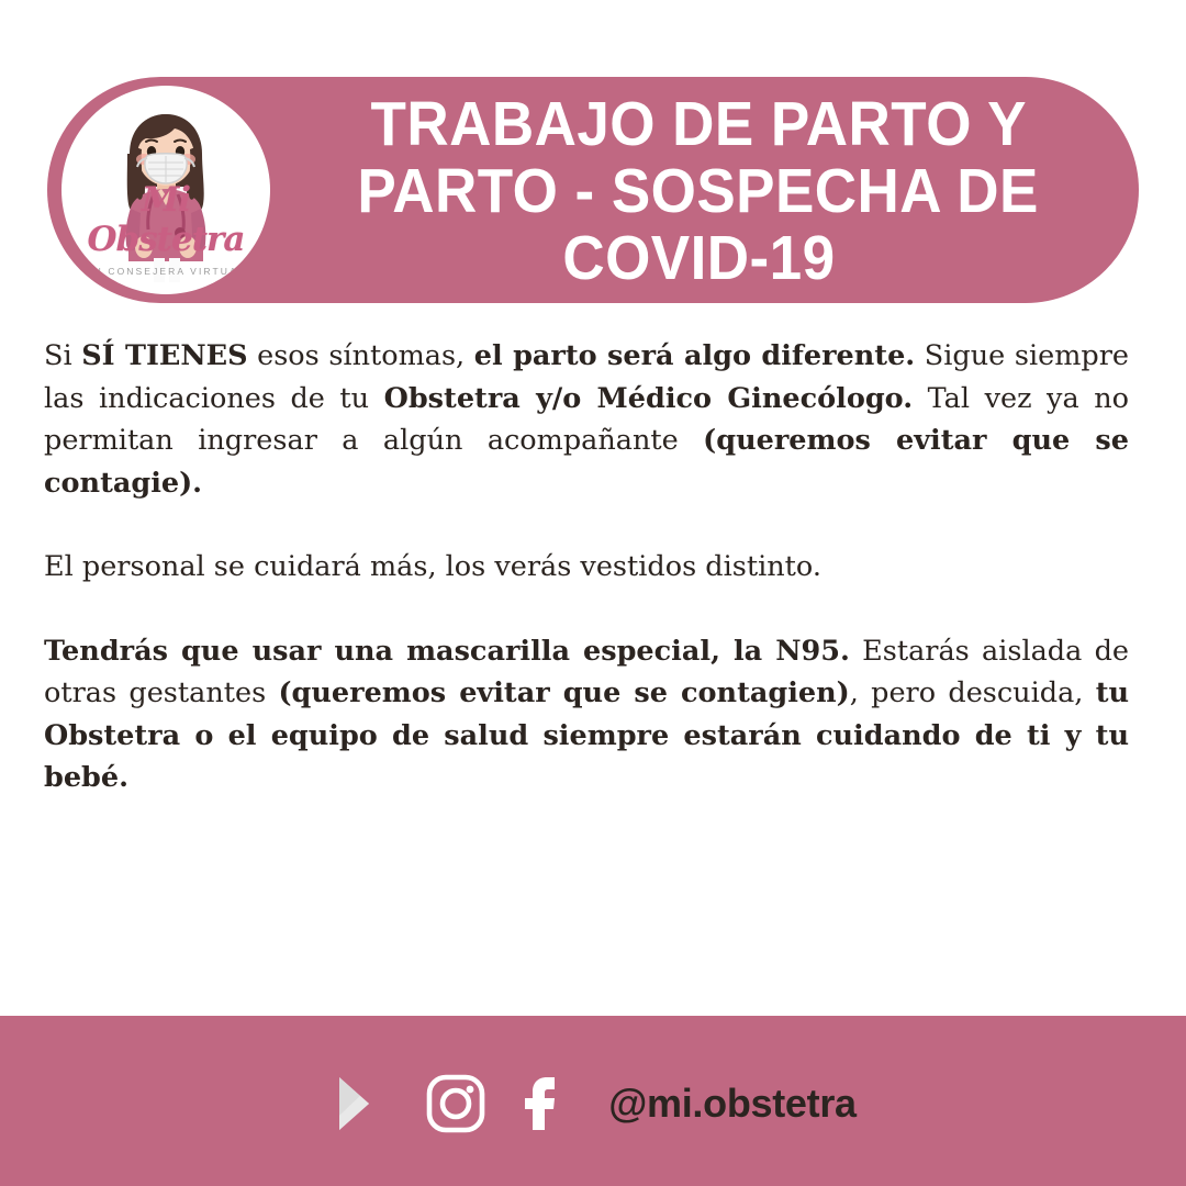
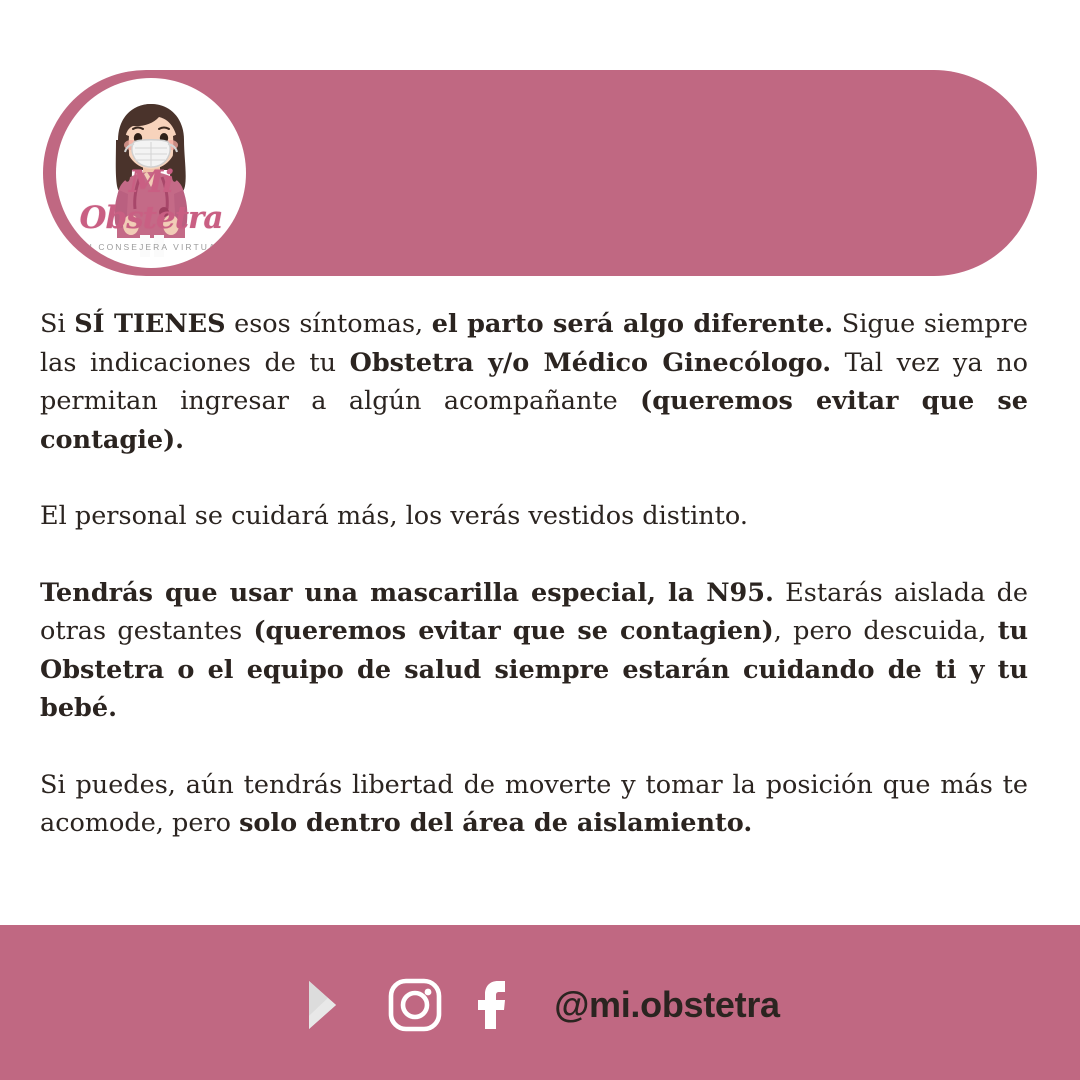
  Mi Obstetra
  TU CONSEJERA VIRTUAL
- TRABAJO DE PARTO Y
- PARTO - SOSPECHA DE
- COVID-19
  Si SÍ TIENES esos síntomas, el parto será algo diferente. Sigue siempre las indicaciones de tu Obstetra y/o Médico Ginecólogo. Tal vez ya no permitan ingresar a algún acompañante (queremos evitar que se contagie).
  El personal se cuidará más, los verás vestidos distinto.
  Tendrás que usar una mascarilla especial, la N95. Estarás aislada de otras gestantes (queremos evitar que se contagien), pero descuida, tu Obstetra o el equipo de salud siempre estarán cuidando de ti y tu bebé.
+ Si puedes, aún tendrás libertad de moverte y tomar la posición que más te acomode, pero solo dentro del área de aislamiento.
  @mi.obstetra
